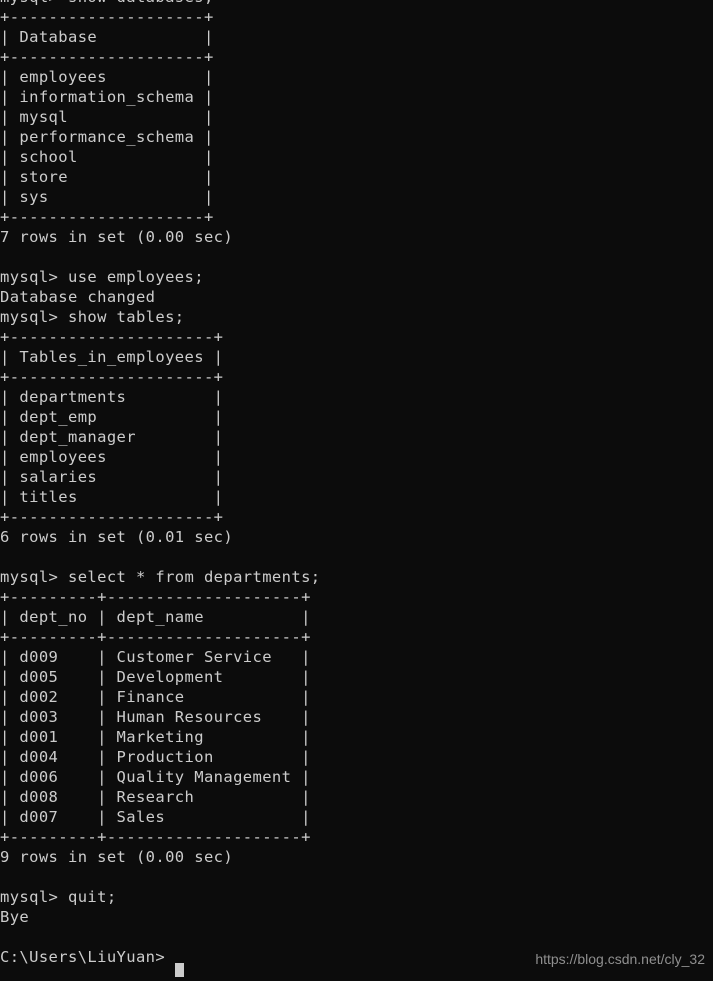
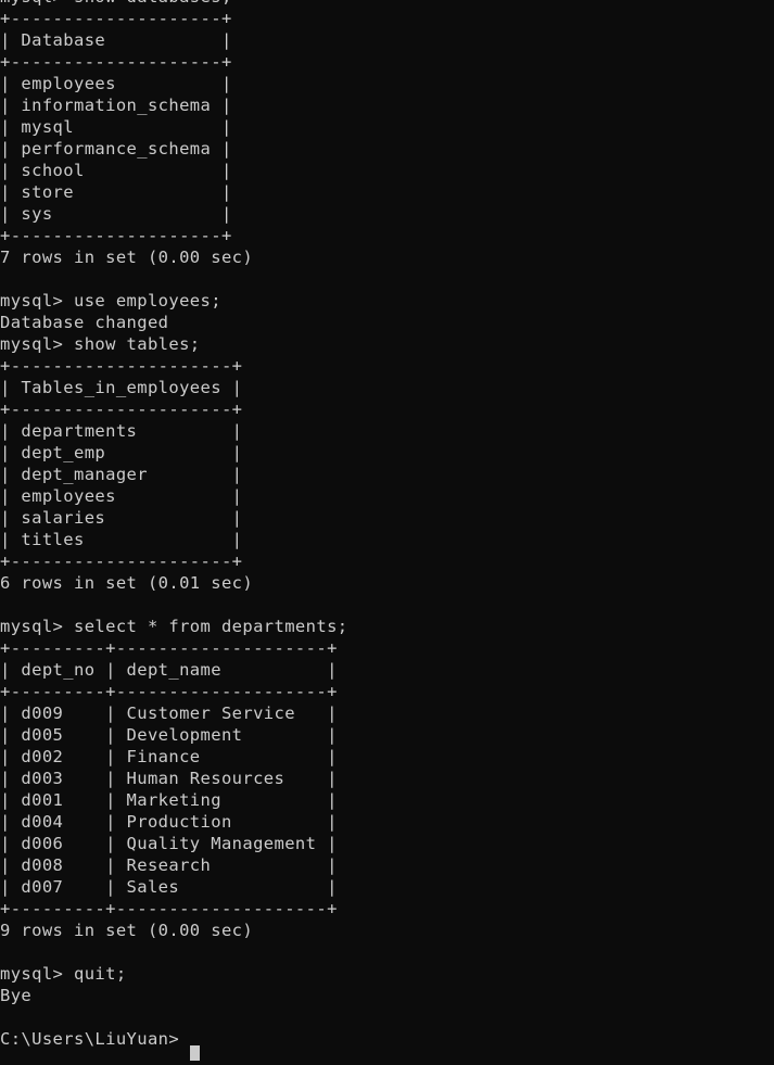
  +--------------------+
  | Database |
  +--------------------+
  | employees |
  | information_schema |
  | mysql |
  | performance_schema |
  | school |
  | store |
  | sys |
  +--------------------+
  7 rows in set (0.00 sec)
  mysql> use employees;
  Database changed
  mysql> show tables;
  +---------------------+
  | Tables_in_employees |
  +---------------------+
  | departments |
  | dept_emp |
  | dept_manager |
  | employees |
  | salaries |
  | titles |
  +---------------------+
  6 rows in set (0.01 sec)
  mysql> select * from departments;
  +---------+--------------------+
  | dept_no | dept_name |
  +---------+--------------------+
  | d009 | Customer Service |
  | d005 | Development |
  | d002 | Finance |
  | d003 | Human Resources |
  | d001 | Marketing |
  | d004 | Production |
  | d006 | Quality Management |
  | d008 | Research |
  | d007 | Sales |
  +---------+--------------------+
  9 rows in set (0.00 sec)
  mysql> quit;
  Bye
  C:\Users\LiuYuan>
- https://blog.csdn.net/cly_32
